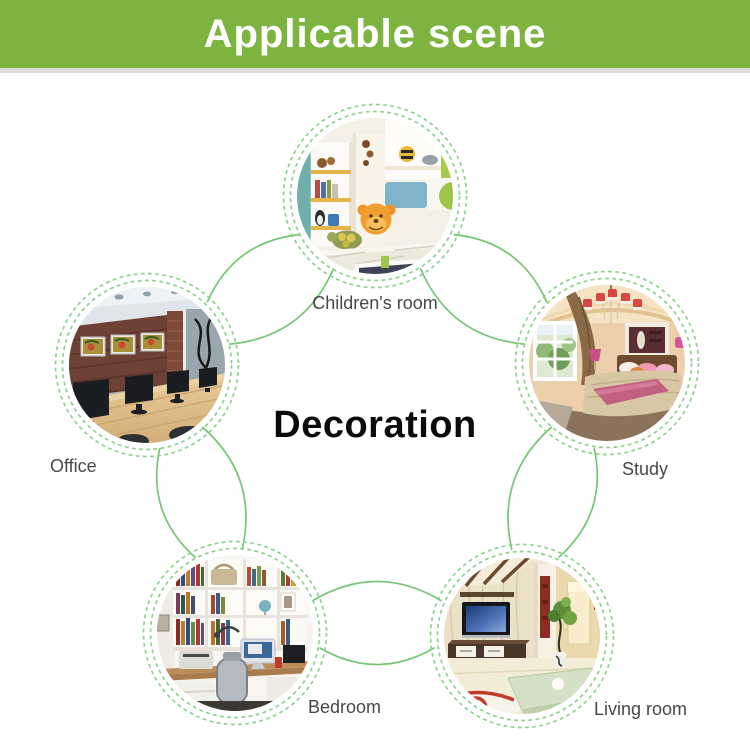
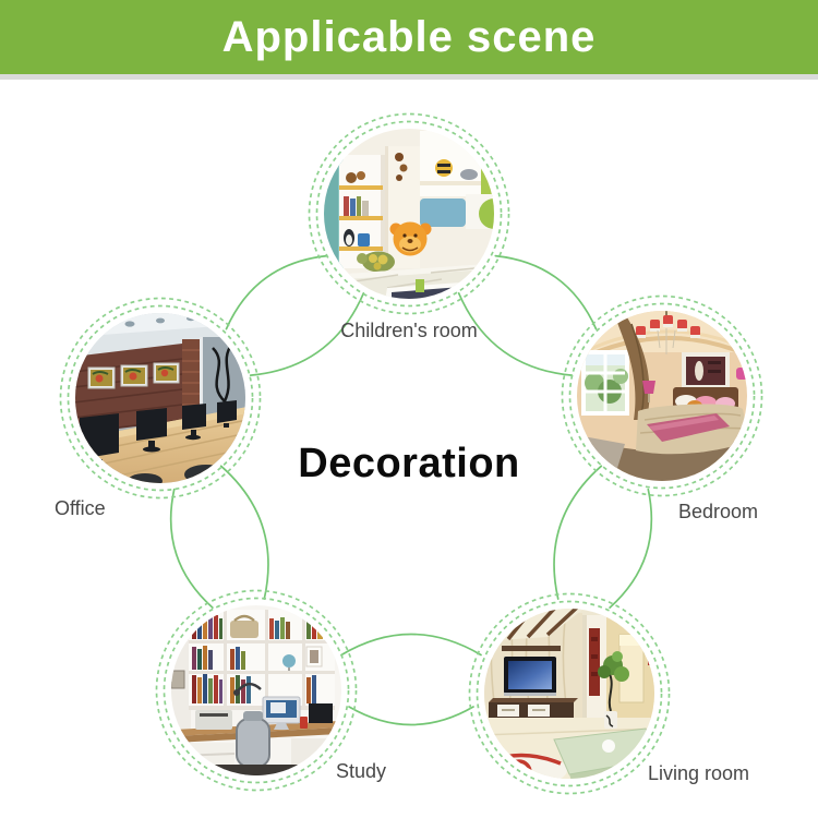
  Applicable scene
  Children's room
- Study
+ Bedroom
  Living room
- Bedroom
+ Study
  Office
  Decoration
